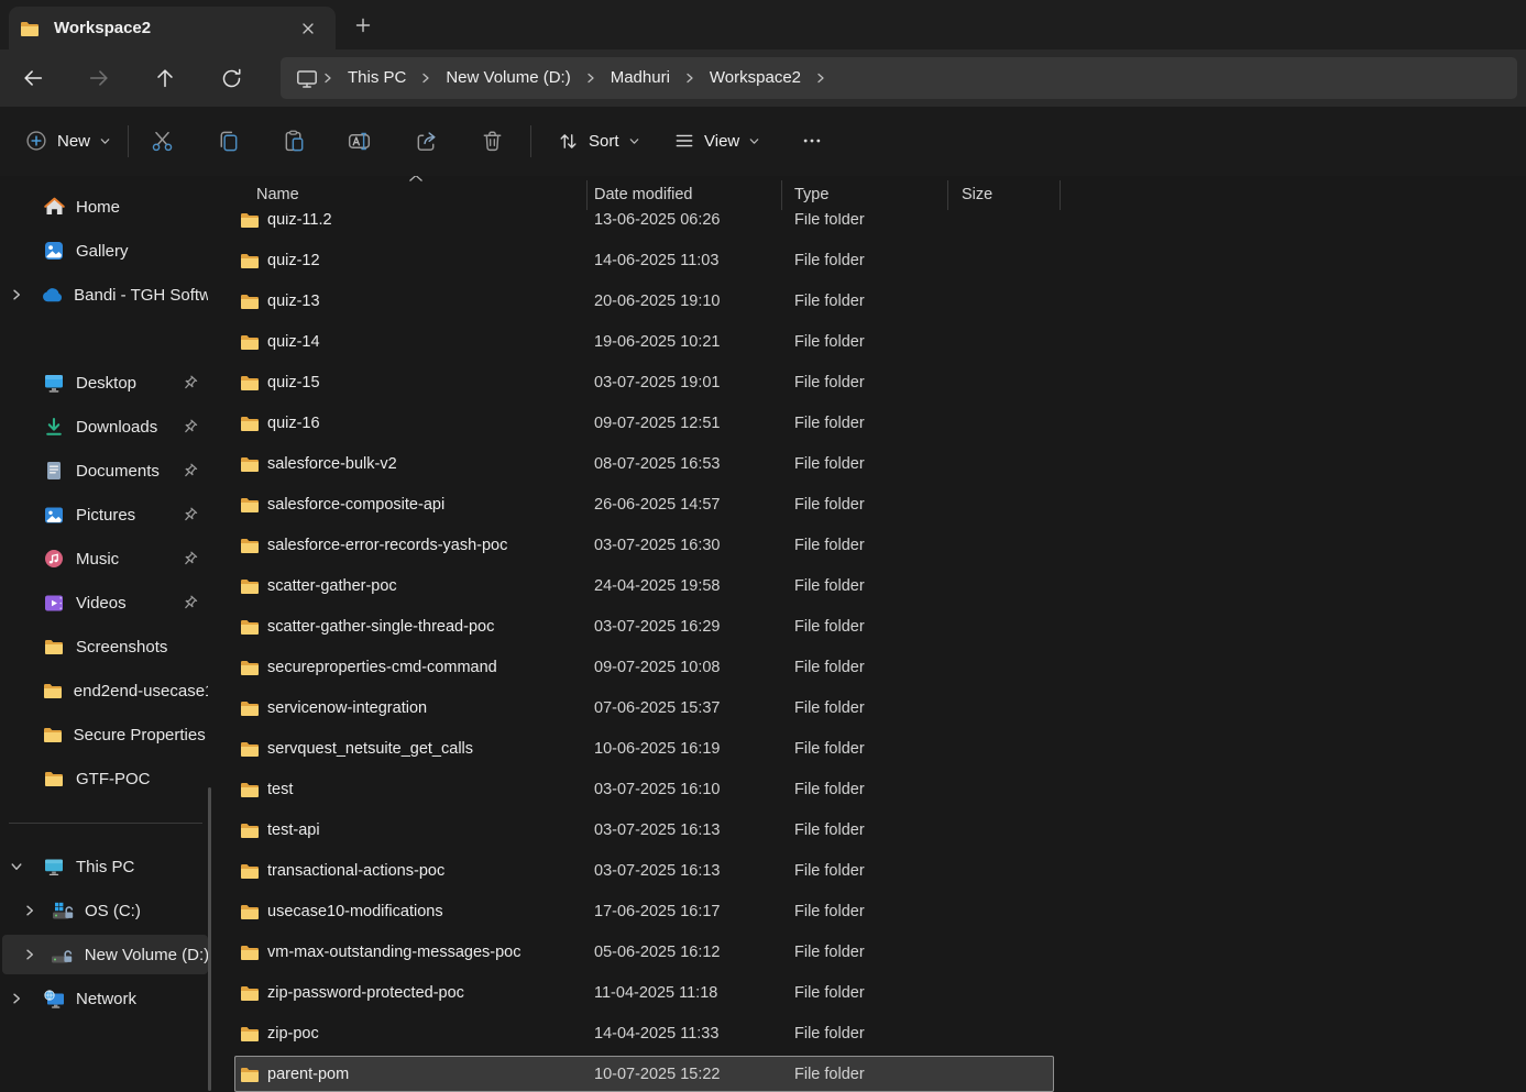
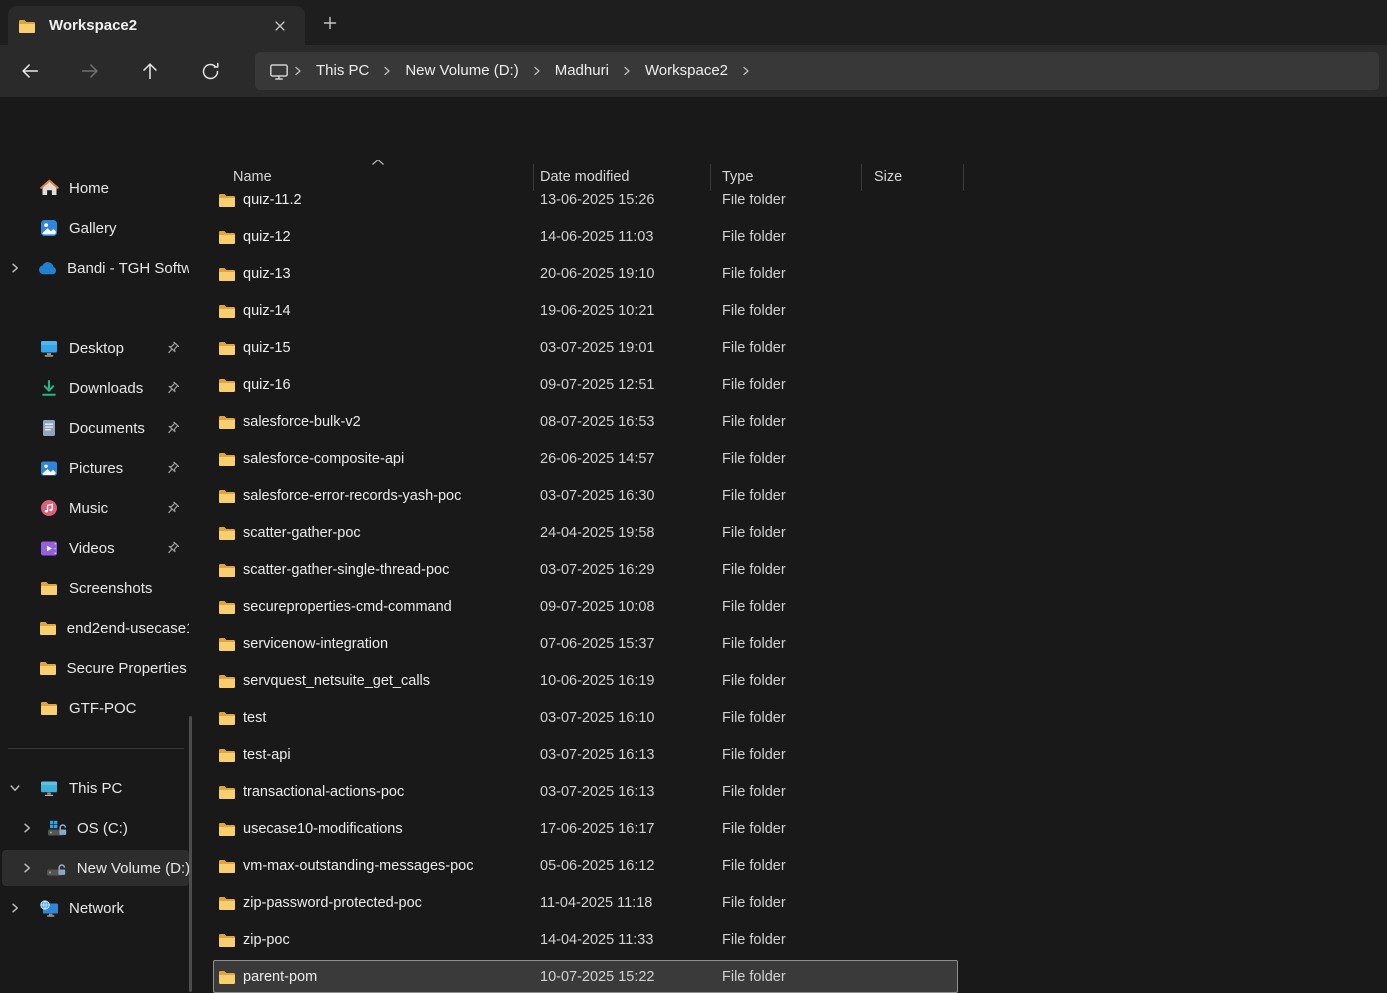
  Workspace2
  This PC
  New Volume (D:)
  Madhuri
  Workspace2
- New
- Sort
- View
  Home
  Gallery
  Bandi - TGH Softw
  Desktop
  Downloads
  Documents
  Pictures
  Music
  Videos
  Screenshots
  end2end-usecase
  Secure Properties
  GTF-POC
  This PC
  OS (C:)
  New Volume (D:)
  Network
  Name
  Date modified
  Type
  Size
  quiz-11.2
- 13-06-2025 06:26
+ 13-06-2025 15:26
  File folder
  quiz-12
  14-06-2025 11:03
  File folder
  quiz-13
  20-06-2025 19:10
  File folder
  quiz-14
  19-06-2025 10:21
  File folder
  quiz-15
  03-07-2025 19:01
  File folder
  quiz-16
  09-07-2025 12:51
  File folder
  salesforce-bulk-v2
  08-07-2025 16:53
  File folder
  salesforce-composite-api
  26-06-2025 14:57
  File folder
  salesforce-error-records-yash-poc
  03-07-2025 16:30
  File folder
  scatter-gather-poc
  24-04-2025 19:58
  File folder
  scatter-gather-single-thread-poc
  03-07-2025 16:29
  File folder
  secureproperties-cmd-command
  09-07-2025 10:08
  File folder
  servicenow-integration
  07-06-2025 15:37
  File folder
  servquest_netsuite_get_calls
  10-06-2025 16:19
  File folder
  test
  03-07-2025 16:10
  File folder
  test-api
  03-07-2025 16:13
  File folder
  transactional-actions-poc
  03-07-2025 16:13
  File folder
  usecase10-modifications
  17-06-2025 16:17
  File folder
  vm-max-outstanding-messages-poc
  05-06-2025 16:12
  File folder
  zip-password-protected-poc
  11-04-2025 11:18
  File folder
  zip-poc
  14-04-2025 11:33
  File folder
  parent-pom
  10-07-2025 15:22
  File folder
